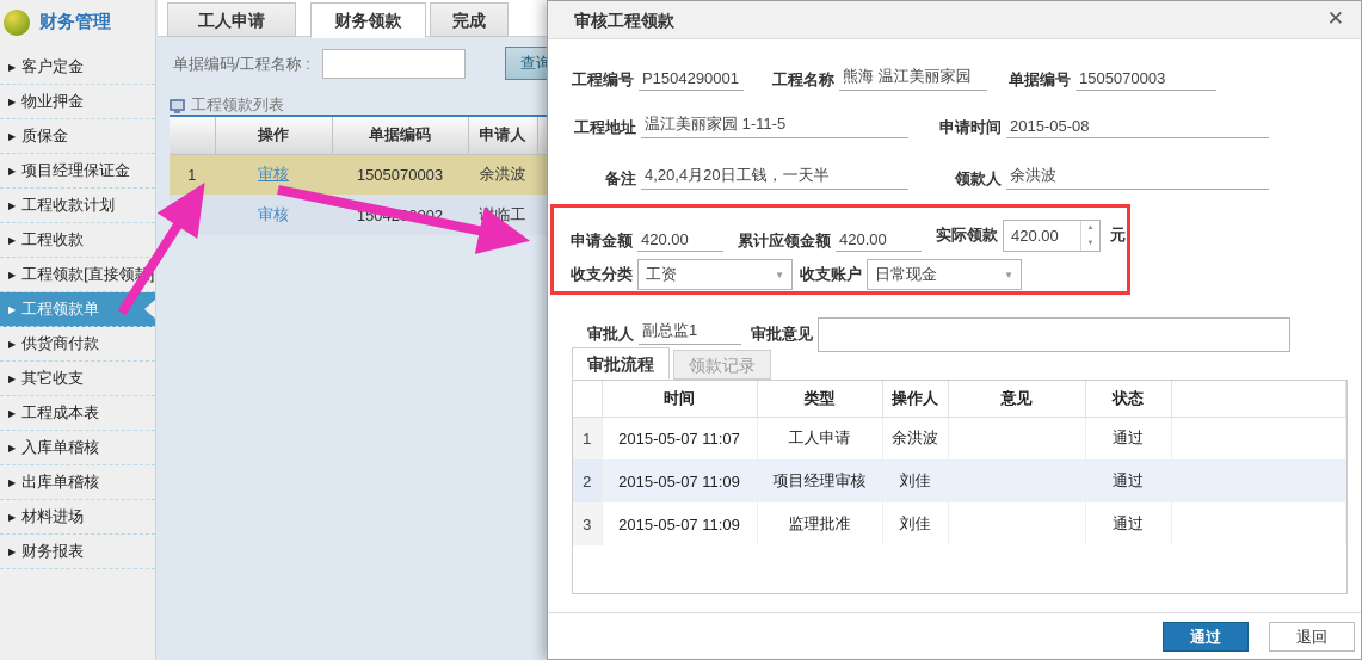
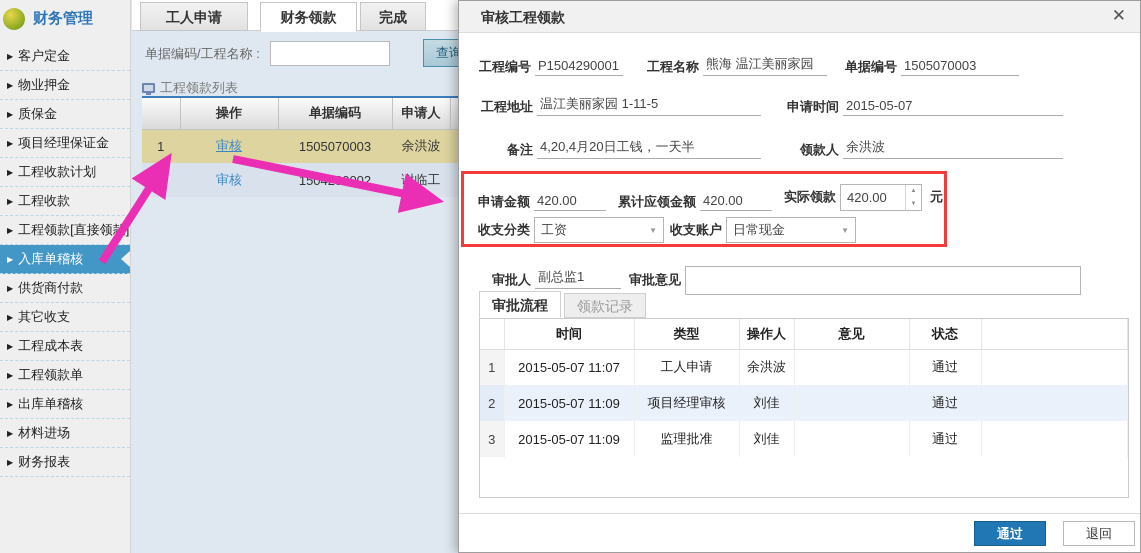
  财务管理
  ▶ 客户定金
  ▶ 物业押金
  ▶ 质保金
  ▶ 项目经理保证金
  ▶ 工程收款计划
  ▶ 工程收款
  ▶ 工程领款[直接领]
- ▶ 工程领款单
+ ▶ 入库单稽核
  ▶ 供货商付款
  ▶ 其它收支
  ▶ 工程成本表
- ▶ 入库单稽核
+ ▶ 工程领款单
  ▶ 出库单稽核
  ▶ 材料进场
  ▶ 财务报表
  工人申请
  财务领款
  完成
  单据编码/工程名称 :
  查询
  工程领款列表
  	操作	单据编码	申请人
  1	审核	1505070003	余洪波
  审核工程领款
  ✕
  工程编号
  P1504290001
  工程名称
  熊海 温江美丽家园
  单据编号
  1505070003
  工程地址
  温江美丽家园 1-11-5
  申请时间
- 2015-05-08
+ 2015-05-07
  备注
  4,20,4月20日工钱，一天半
  领款人
  余洪波
  申请金额
  420.00
  累计应领金额
  420.00
  实际领款
  420.00
  元
  收支分类
  工资
  ▼
  收支账户
  日常现金
  ▼
  审批人
  副总监1
  审批意见
  审批流程
  领款记录
  	时间	类型	操作人	意见	状态
  1	2015-05-07 11:07	工人申请	余洪波		通过
  2	2015-05-07 11:09	项目经理审核	刘佳		通过
  3	2015-05-07 11:09	监理批准	刘佳		通过
  通过
  退回
